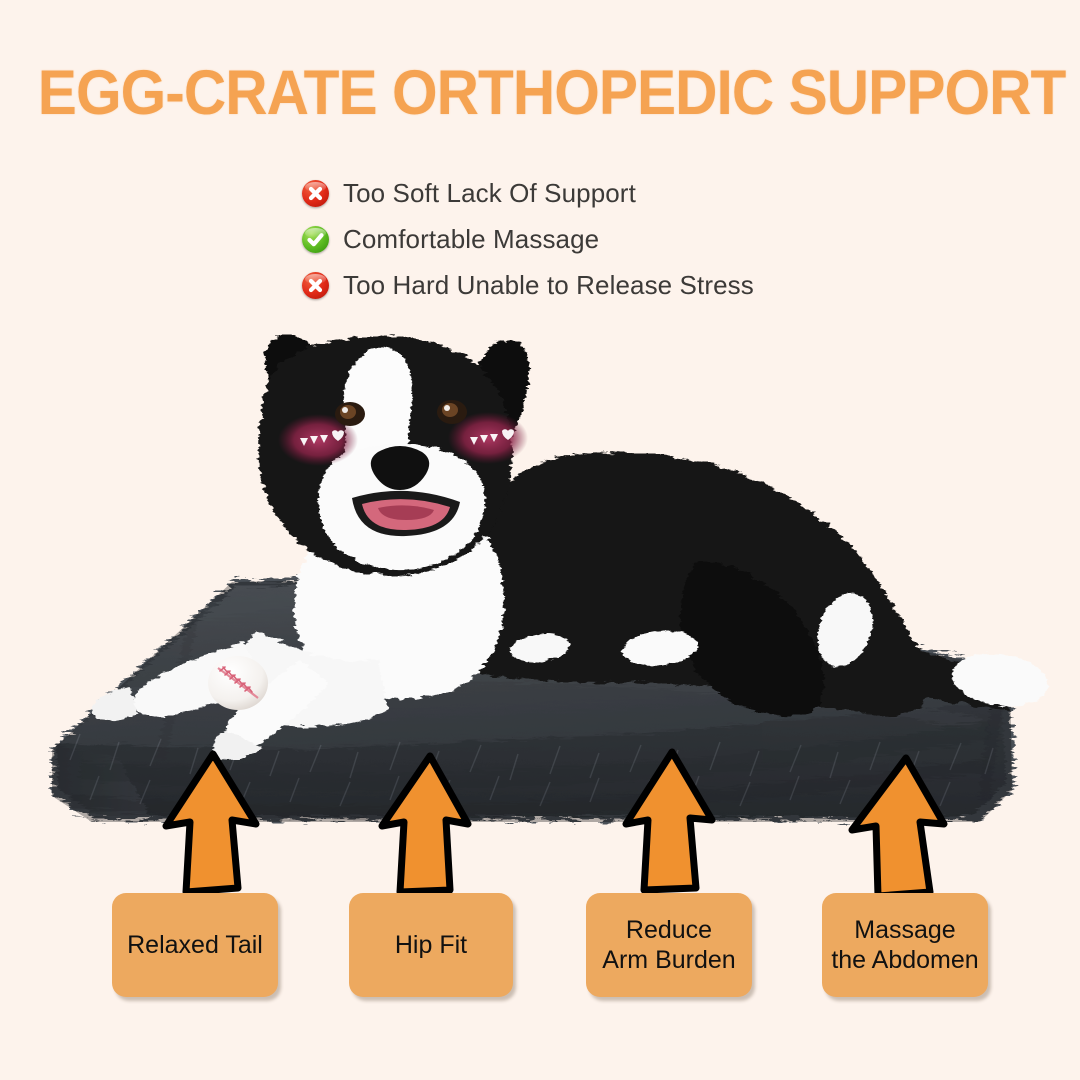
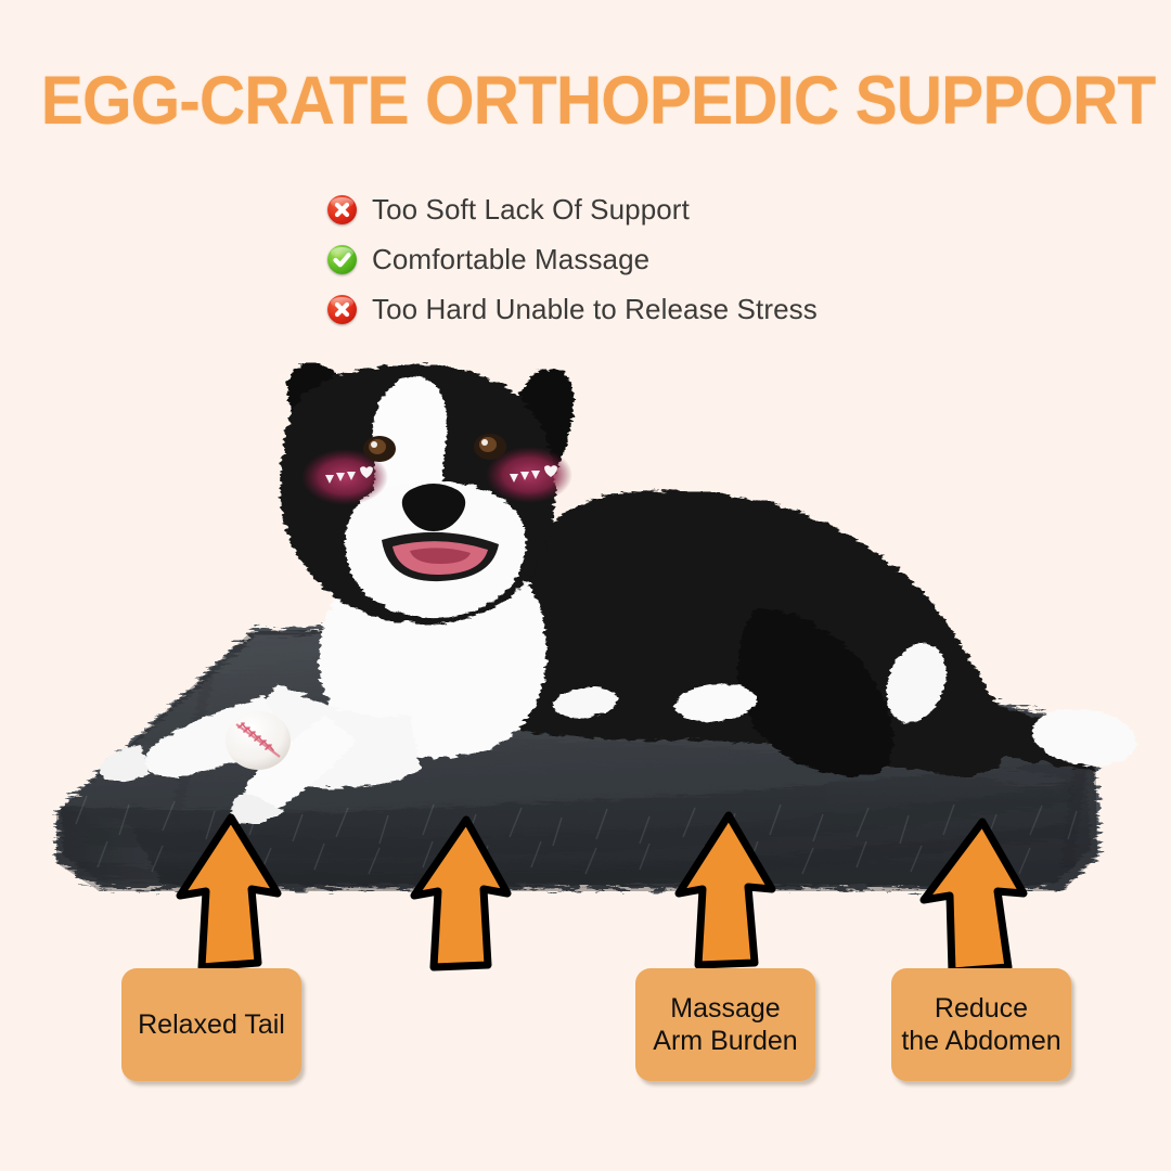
  EGG-CRATE ORTHOPEDIC SUPPORT
  Too Soft Lack Of Support
  Comfortable Massage
  Too Hard Unable to Release Stress
  Relaxed Tail
- Hip Fit
- Reduce
+ Massage
  Arm Burden
- Massage
+ Reduce
  the Abdomen
